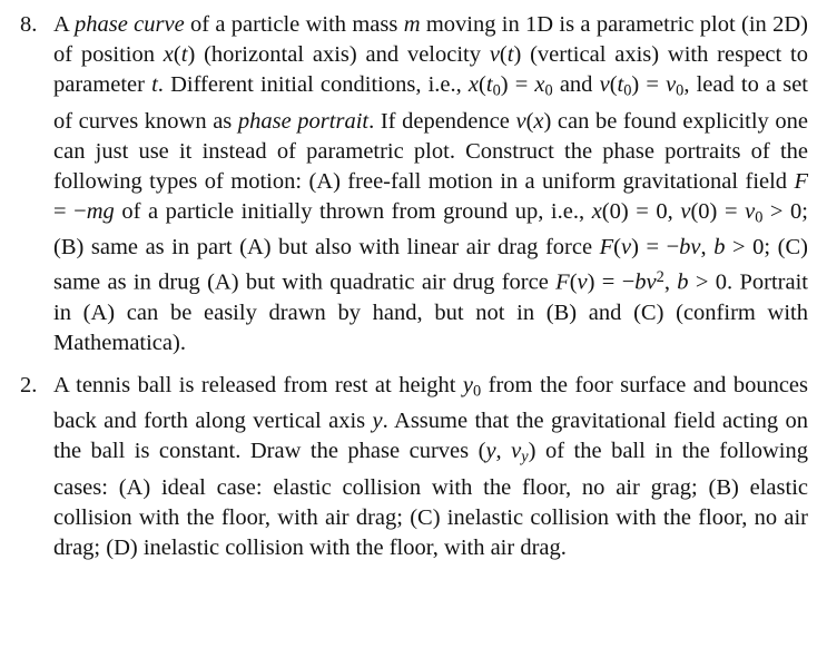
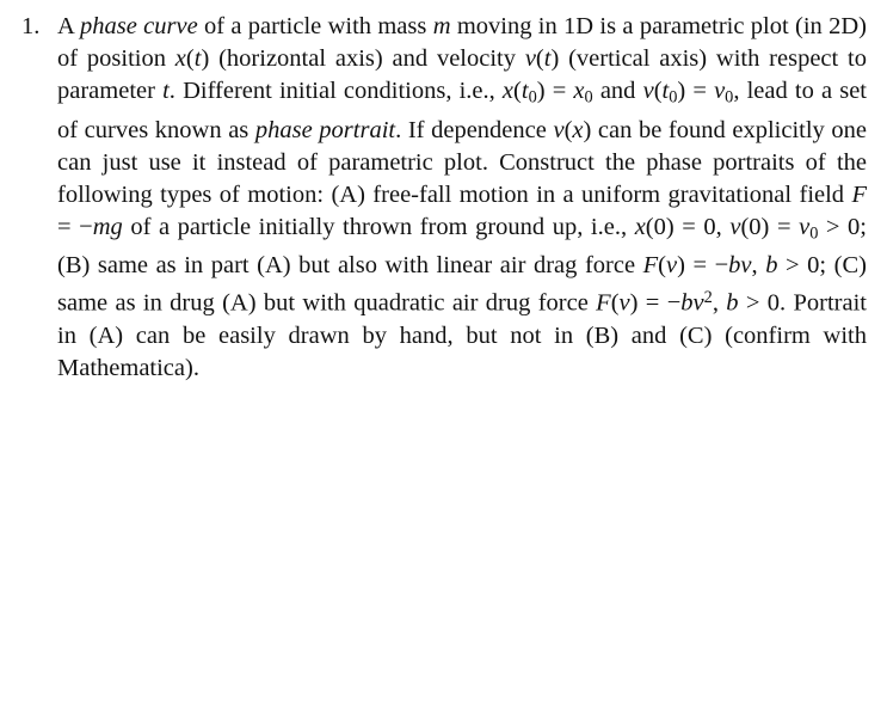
- 8.
+ 1.
  A phase curve of a particle with mass m moving in 1D is a parametric plot (in 2D) of position x(t) (horizontal axis) and velocity v(t) (vertical axis) with respect to parameter t. Different initial conditions, i.e., x(t0) = x0 and v(t0) = v0, lead to a set of curves known as phase portrait. If dependence v(x) can be found explicitly one can just use it instead of parametric plot. Construct the phase portraits of the following types of motion: (A) free-fall motion in a uniform gravitational field F = −mg of a particle initially thrown from ground up, i.e., x(0) = 0, v(0) = v0 > 0; (B) same as in part (A) but also with linear air drag force F(v) = −bv, b > 0; (C) same as in drug (A) but with quadratic air drug force F(v) = −bv2, b > 0. Portrait in (A) can be easily drawn by hand, but not in (B) and (C) (confirm with Mathematica).
- 2.
- A tennis ball is released from rest at height y0 from the foor surface and bounces back and forth along vertical axis y. Assume that the gravitational field acting on the ball is constant. Draw the phase curves (y, vy) of the ball in the following cases: (A) ideal case: elastic collision with the floor, no air grag; (B) elastic collision with the floor, with air drag; (C) inelastic collision with the floor, no air drag; (D) inelastic collision with the floor, with air drag.
